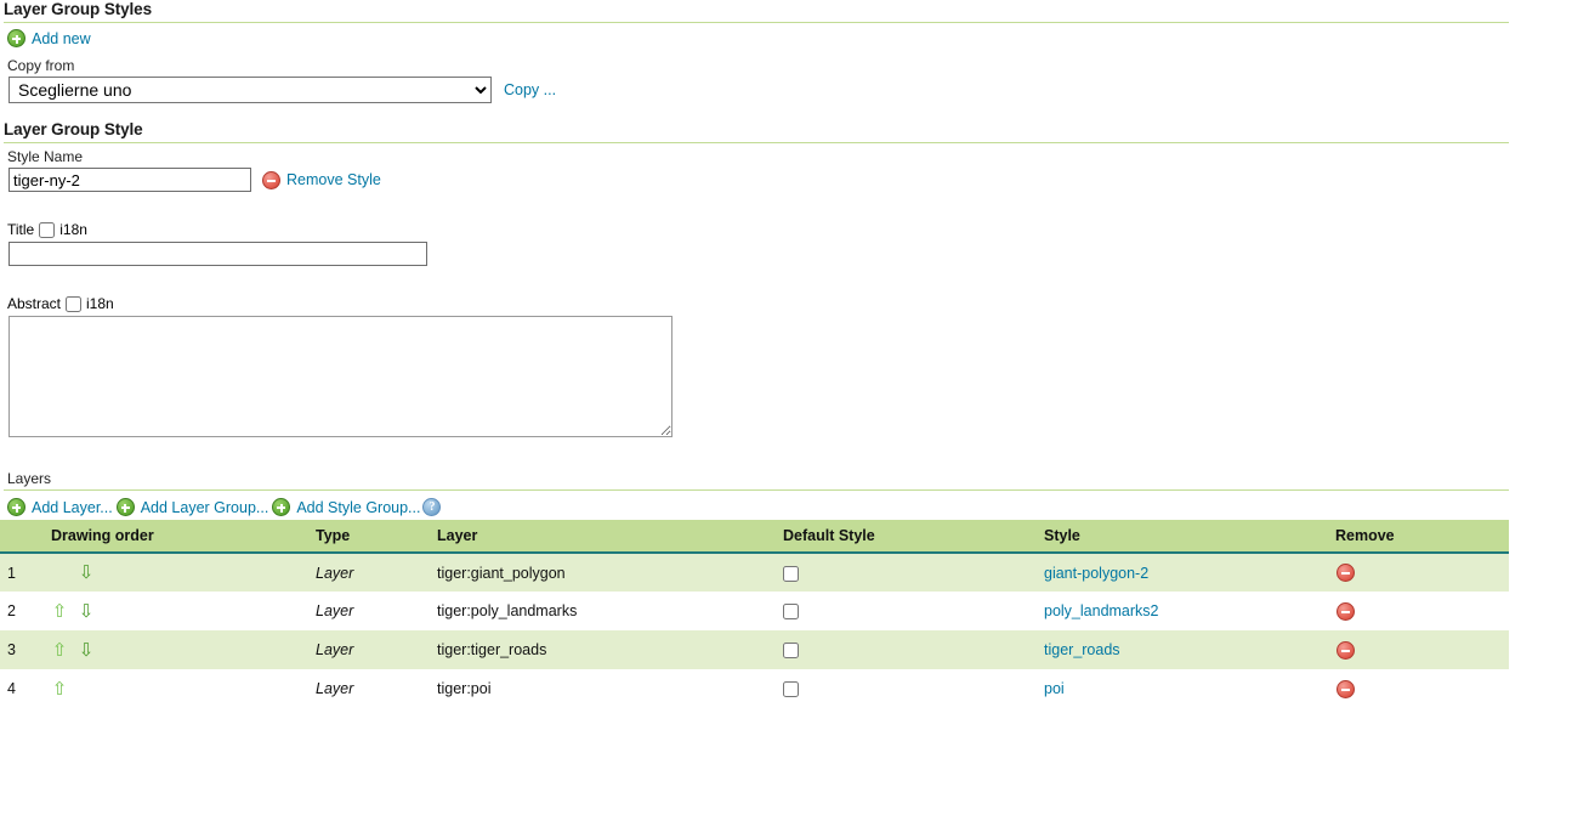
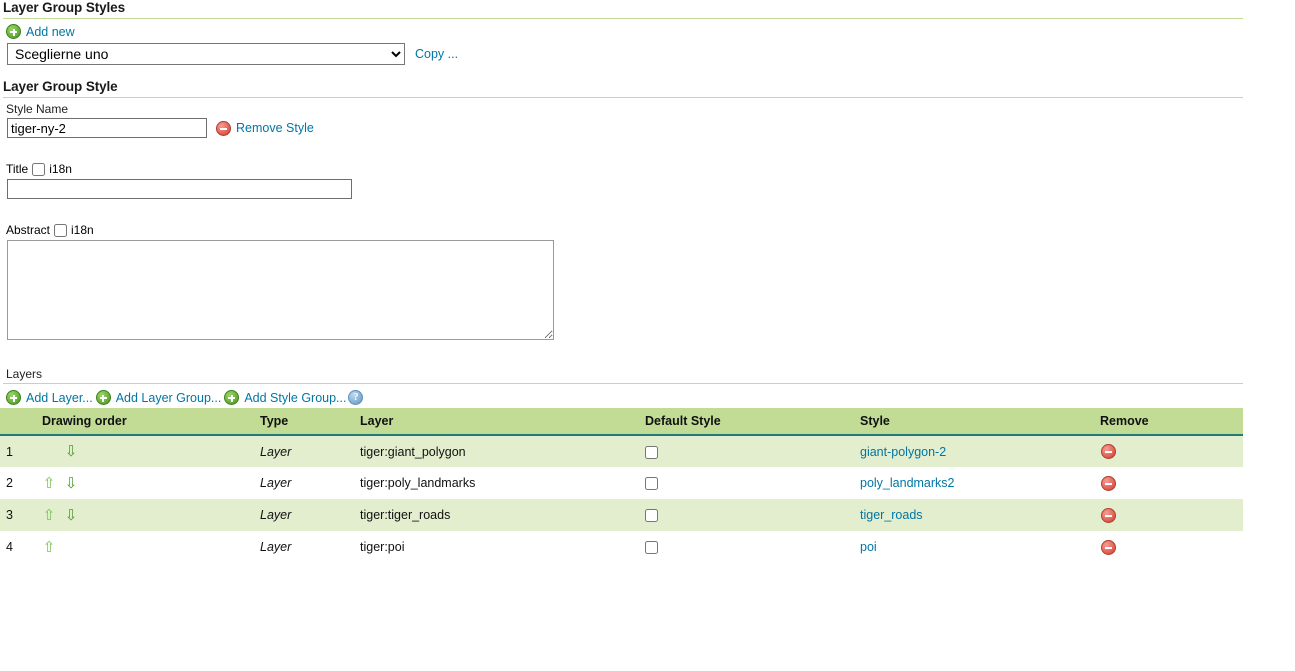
  Layer Group Styles
  Add new
- Copy from
  Sceglierne uno
  Copy ...
  Layer Group Style
  Style Name
  tiger-ny-2
  Remove Style
  Title
  i18n
  Abstract
  i18n
  Layers
  Add Layer...
  Add Layer Group...
  Add Style Group...
  ?
  	Drawing order	Type	Layer	Default Style	Style	Remove
  1	⇩	Layer	tiger:giant_polygon		giant-polygon-2
  2	⇧ ⇩	Layer	tiger:poly_landmarks		poly_landmarks2
  3	⇧ ⇩	Layer	tiger:tiger_roads		tiger_roads
  4	⇧	Layer	tiger:poi		poi
